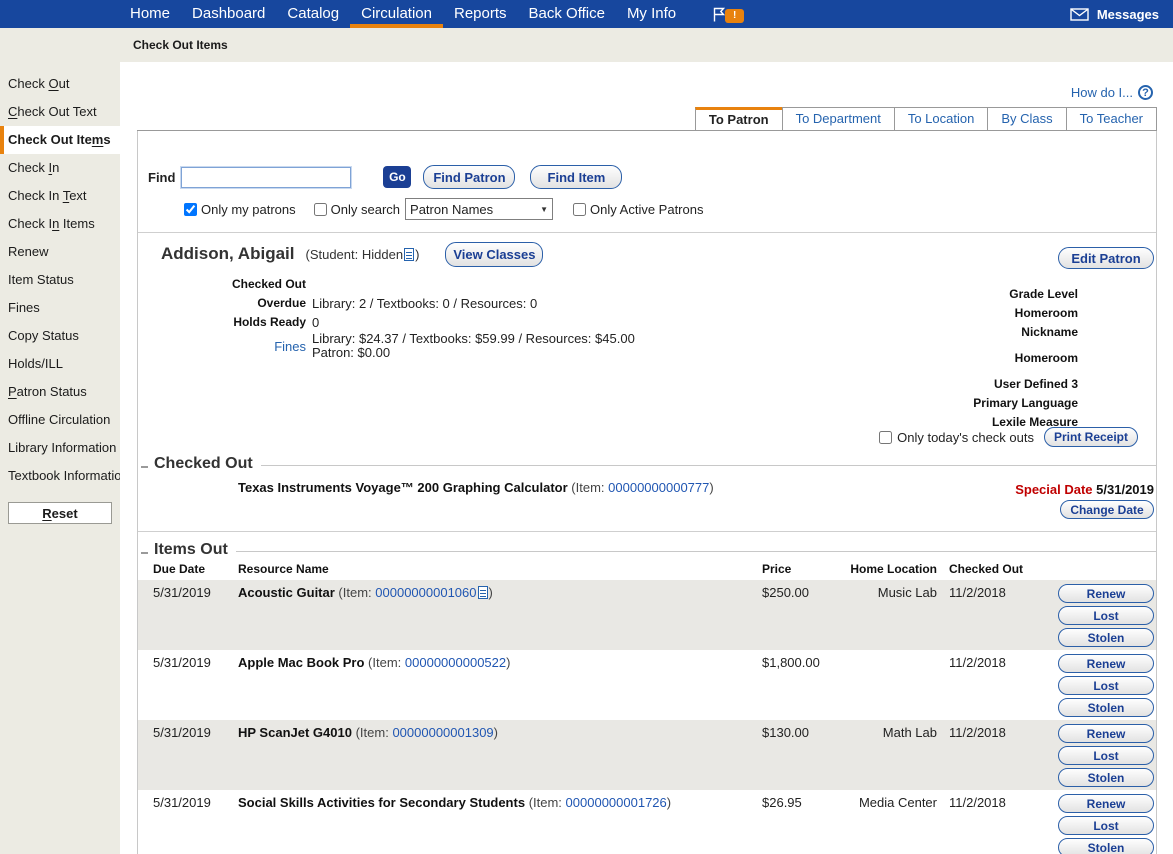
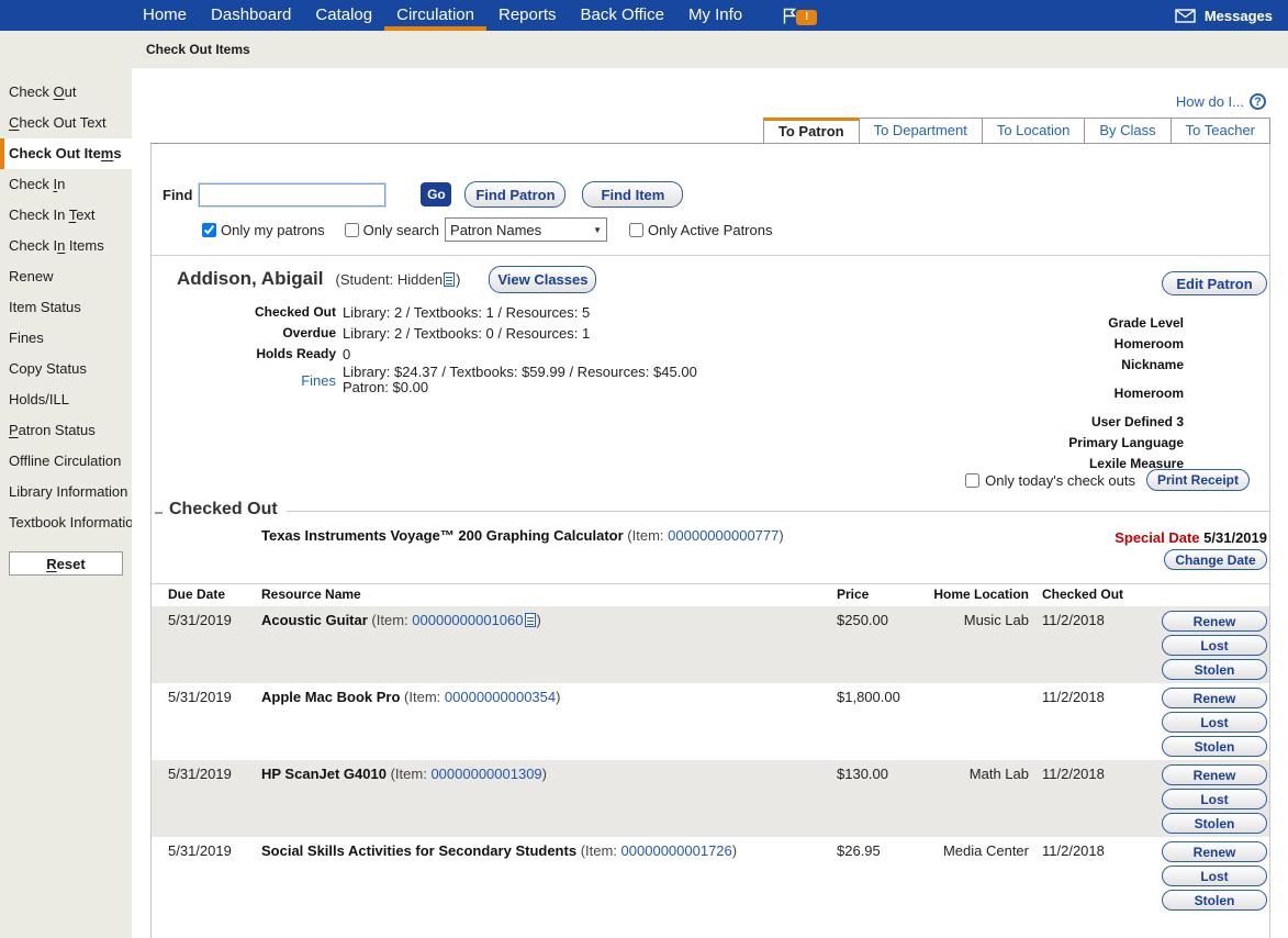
  Home
  Dashboard
  Catalog
  Circulation
  Reports
  Back Office
  My Info
  !
  Messages
  Check Out Items
  Check Out
  Check Out Text
  Check Out Items
  Check In
  Check In Text
  Check In Items
  Renew
  Item Status
  Fines
  Copy Status
  Holds/ILL
  Patron Status
  Offline Circulation
  Library Information
  Textbook Informatio
  Reset
  How do I...
  ?
  To Patron
  To Department
  To Location
  By Class
  To Teacher
  Find
  Go
  Find Patron
  Find Item
  Only my patrons
  Only search
  Patron Names
  ▼
  Only Active Patrons
  Addison, Abigail
  (Student: Hidden
  )
  View Classes
  Edit Patron
  Checked Out
+ Library: 2 / Textbooks: 1 / Resources: 5
  Overdue
- Library: 2 / Textbooks: 0 / Resources: 0
+ Library: 2 / Textbooks: 0 / Resources: 1
  Holds Ready
  0
  Fines
  Library: $24.37 / Textbooks: $59.99 / Resources: $45.00
  Patron: $0.00
  Grade Level
  Homeroom
  Nickname
  Homeroom
  User Defined 3
  Primary Language
  Lexile Measure
  Only today's check outs
  Print Receipt
  Checked Out
  Texas Instruments Voyage™ 200 Graphing Calculator (Item: 00000000000777)
  Special Date 5/31/2019
  Change Date
- Items Out
  Due Date
  Resource Name
  Price
  Home Location
  Checked Out
  5/31/2019
  Acoustic Guitar (Item: 00000000001060 )
  $250.00
  Music Lab
  11/2/2018
  Renew
  Lost
  Stolen
  5/31/2019
- Apple Mac Book Pro (Item: 00000000000522)
+ Apple Mac Book Pro (Item: 00000000000354)
  $1,800.00
  11/2/2018
  Renew
  Lost
  Stolen
  5/31/2019
  HP ScanJet G4010 (Item: 00000000001309)
  $130.00
  Math Lab
  11/2/2018
  Renew
  Lost
  Stolen
  5/31/2019
  Social Skills Activities for Secondary Students (Item: 00000000001726)
  $26.95
  Media Center
  11/2/2018
  Renew
  Lost
  Stolen
